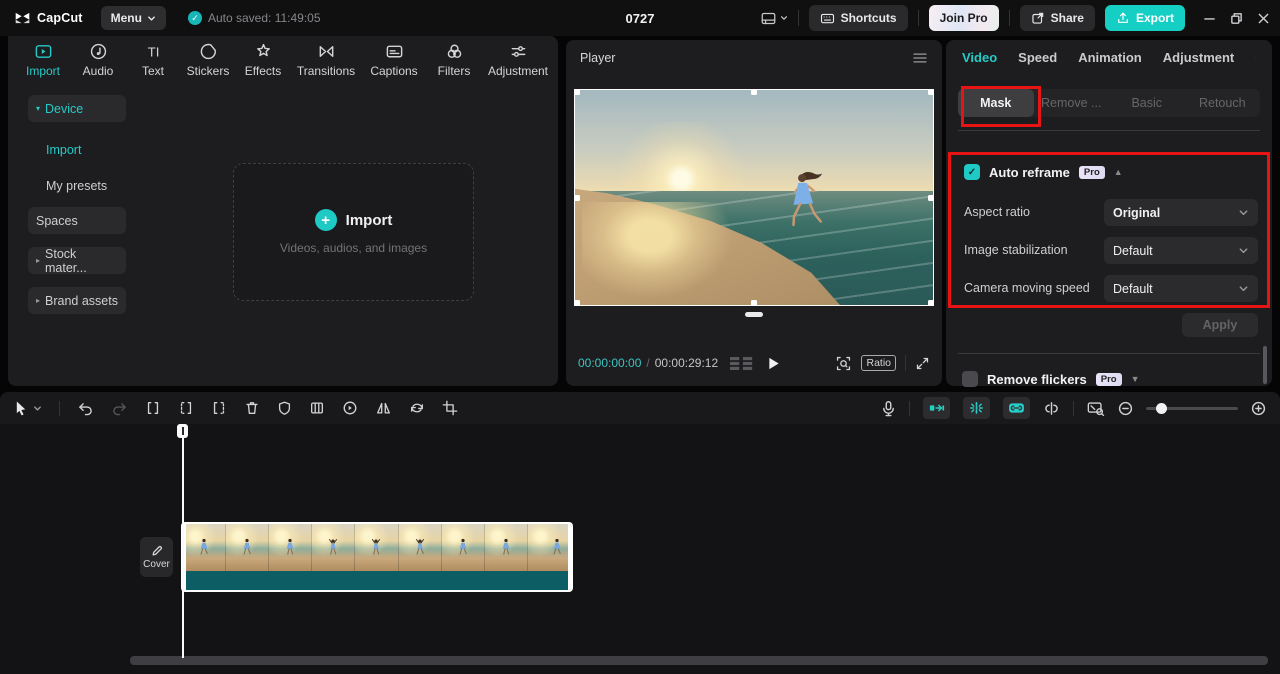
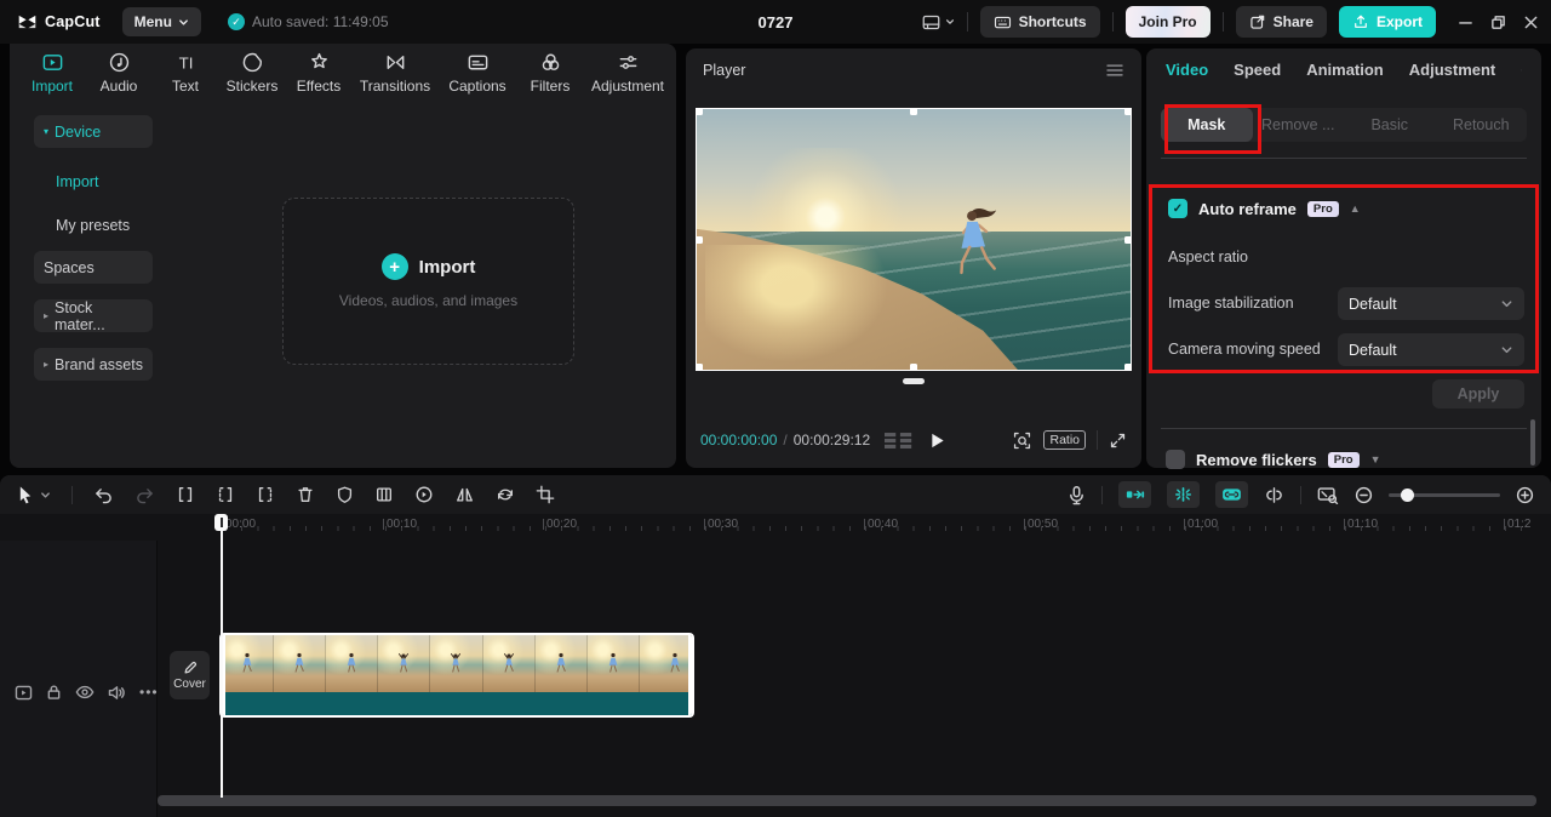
  CapCut
  Menu
  ✓
  Auto saved: 11:49:05
  0727
  Shortcuts
  Join Pro
  Share
  Export
  Import
  Audio
  TI
  Text
  Stickers
  Effects
  Transitions
  Captions
  Filters
  Adjustment
  ▾
  Device
  Import
  My presets
  Spaces
  ▸
  Stock mater...
  ▸
  Brand assets
  +
  Import
  Videos, audios, and images
  Player
  00:00:00:00
  /
  00:00:29:12
  Ratio
  Video
  Speed
  Animation
  Adjustment
  Mask
  Remove ...
  Basic
  Retouch
  ✓
  Auto reframe
  Pro
  ▲
  Aspect ratio
- Original
  Image stabilization
  Default
  Camera moving speed
  Default
  Apply
  Remove flickers
  Pro
  ▼
+ 00:00
+ 00:10
+ 00:20
+ 00:30
+ 00:40
+ 00:50
+ 01:00
+ 01:10
+ 01:2
+ •••
  Cover
